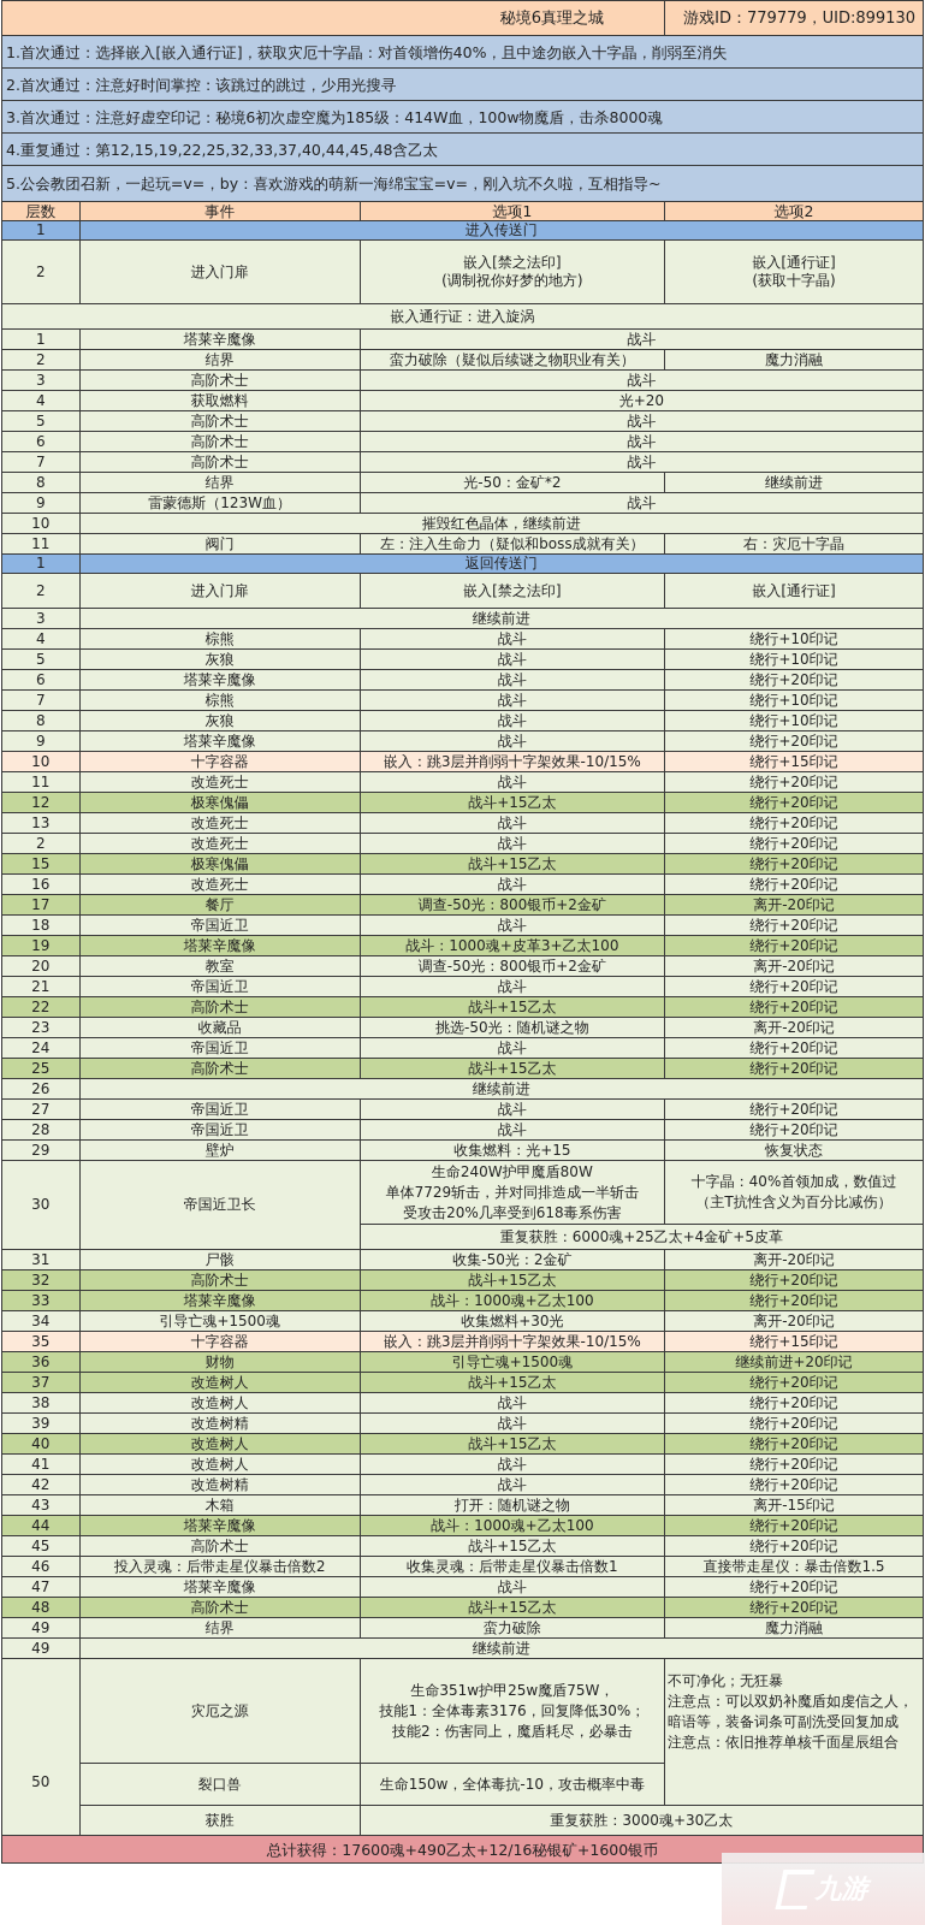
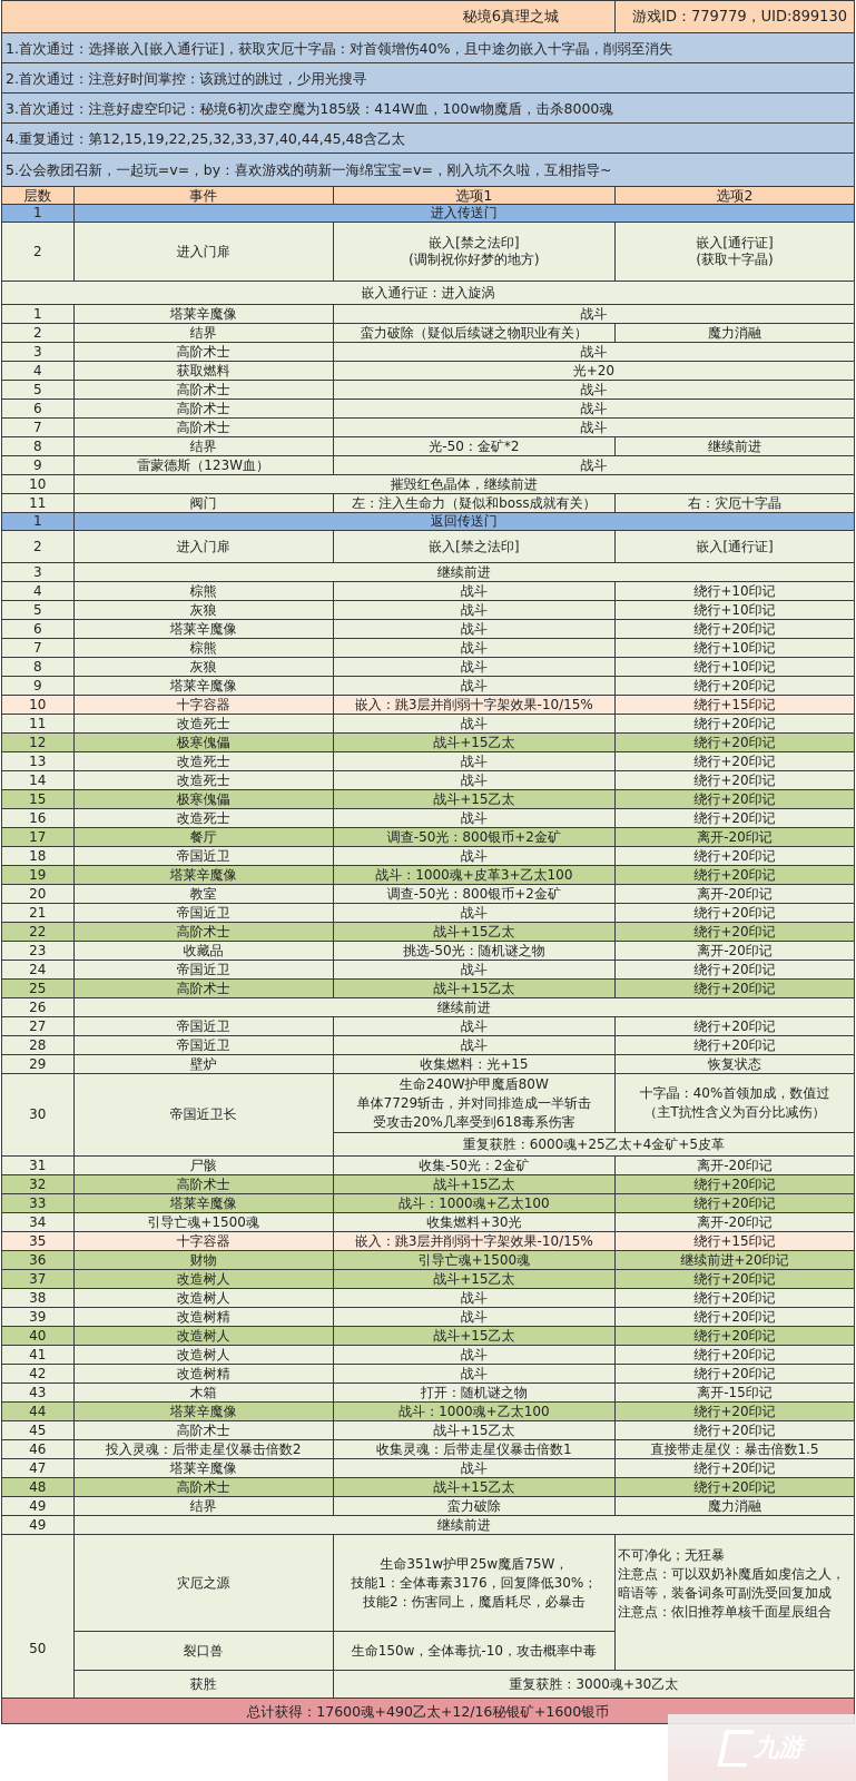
  秘境6真理之城	游戏ID：779779，UID:899130
  1.首次通过：选择嵌入[嵌入通行证]，获取灾厄十字晶：对首领增伤40%，且中途勿嵌入十字晶，削弱至消失
  2.首次通过：注意好时间掌控：该跳过的跳过，少用光搜寻
  3.首次通过：注意好虚空印记：秘境6初次虚空魔为185级：414W血，100w物魔盾，击杀8000魂
  4.重复通过：第12,15,19,22,25,32,33,37,40,44,45,48含乙太
  5.公会教团召新，一起玩=v=，by：喜欢游戏的萌新一海绵宝宝=v=，刚入坑不久啦，互相指导~
  层数	事件	选项1	选项2
  1	进入传送门
  2	进入门扉	嵌入[禁之法印](调制祝你好梦的地方)	嵌入[通行证](获取十字晶)
  嵌入通行证：进入旋涡
  1	塔莱辛魔像	战斗
  2	结界	蛮力破除（疑似后续谜之物职业有关）	魔力消融
  3	高阶术士	战斗
  4	获取燃料	光+20
  5	高阶术士	战斗
  6	高阶术士	战斗
  7	高阶术士	战斗
  8	结界	光-50：金矿*2	继续前进
  9	雷蒙德斯（123W血）	战斗
  10	摧毁红色晶体，继续前进
  11	阀门	左：注入生命力（疑似和boss成就有关）	右：灾厄十字晶
  1	返回传送门
  2	进入门扉	嵌入[禁之法印]	嵌入[通行证]
  3	继续前进
  4	棕熊	战斗	绕行+10印记
  5	灰狼	战斗	绕行+10印记
  6	塔莱辛魔像	战斗	绕行+20印记
  7	棕熊	战斗	绕行+10印记
  8	灰狼	战斗	绕行+10印记
  9	塔莱辛魔像	战斗	绕行+20印记
  10	十字容器	嵌入：跳3层并削弱十字架效果-10/15%	绕行+15印记
  11	改造死士	战斗	绕行+20印记
  12	极寒傀儡	战斗+15乙太	绕行+20印记
  13	改造死士	战斗	绕行+20印记
- 2	改造死士	战斗	绕行+20印记
+ 14	改造死士	战斗	绕行+20印记
  15	极寒傀儡	战斗+15乙太	绕行+20印记
  16	改造死士	战斗	绕行+20印记
  17	餐厅	调查-50光：800银币+2金矿	离开-20印记
  18	帝国近卫	战斗	绕行+20印记
  19	塔莱辛魔像	战斗：1000魂+皮革3+乙太100	绕行+20印记
  20	教室	调查-50光：800银币+2金矿	离开-20印记
  21	帝国近卫	战斗	绕行+20印记
  22	高阶术士	战斗+15乙太	绕行+20印记
  23	收藏品	挑选-50光：随机谜之物	离开-20印记
  24	帝国近卫	战斗	绕行+20印记
  25	高阶术士	战斗+15乙太	绕行+20印记
  26	继续前进
  27	帝国近卫	战斗	绕行+20印记
  28	帝国近卫	战斗	绕行+20印记
  29	壁炉	收集燃料：光+15	恢复状态
  30	帝国近卫长	生命240W护甲魔盾80W 单体7729斩击，并对同排造成一半斩击 受攻击20%几率受到618毒系伤害	十字晶：40%首领加成，数值过 （主T抗性含义为百分比减伤）
  重复获胜：6000魂+25乙太+4金矿+5皮革
  31	尸骸	收集-50光：2金矿	离开-20印记
  32	高阶术士	战斗+15乙太	绕行+20印记
  33	塔莱辛魔像	战斗：1000魂+乙太100	绕行+20印记
  34	引导亡魂+1500魂	收集燃料+30光	离开-20印记
  35	十字容器	嵌入：跳3层并削弱十字架效果-10/15%	绕行+15印记
  36	财物	引导亡魂+1500魂	继续前进+20印记
  37	改造树人	战斗+15乙太	绕行+20印记
  38	改造树人	战斗	绕行+20印记
  39	改造树精	战斗	绕行+20印记
  40	改造树人	战斗+15乙太	绕行+20印记
  41	改造树人	战斗	绕行+20印记
  42	改造树精	战斗	绕行+20印记
  43	木箱	打开：随机谜之物	离开-15印记
  44	塔莱辛魔像	战斗：1000魂+乙太100	绕行+20印记
  45	高阶术士	战斗+15乙太	绕行+20印记
  46	投入灵魂：后带走星仪暴击倍数2	收集灵魂：后带走星仪暴击倍数1	直接带走星仪：暴击倍数1.5
  47	塔莱辛魔像	战斗	绕行+20印记
  48	高阶术士	战斗+15乙太	绕行+20印记
  49	结界	蛮力破除	魔力消融
  49	继续前进
  50	灾厄之源	生命351w护甲25w魔盾75W， 技能1：全体毒素3176，回复降低30%； 技能2：伤害同上，魔盾耗尽，必暴击	不可净化；无狂暴 注意点：可以双奶补魔盾如虔信之人，暗语等，装备词条可副洗受回复加成 注意点：依旧推荐单核千面星辰组合
  裂口兽	生命150w，全体毒抗-10，攻击概率中毒
  获胜	重复获胜：3000魂+30乙太
  总计获得：17600魂+490乙太+12/16秘银矿+1600银币
  九游
